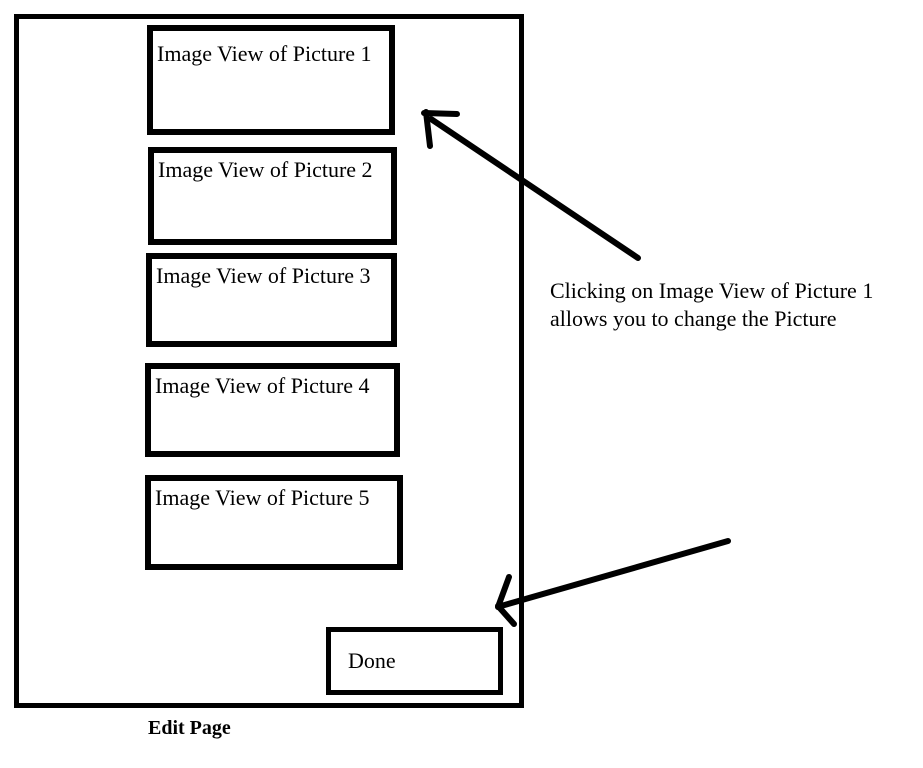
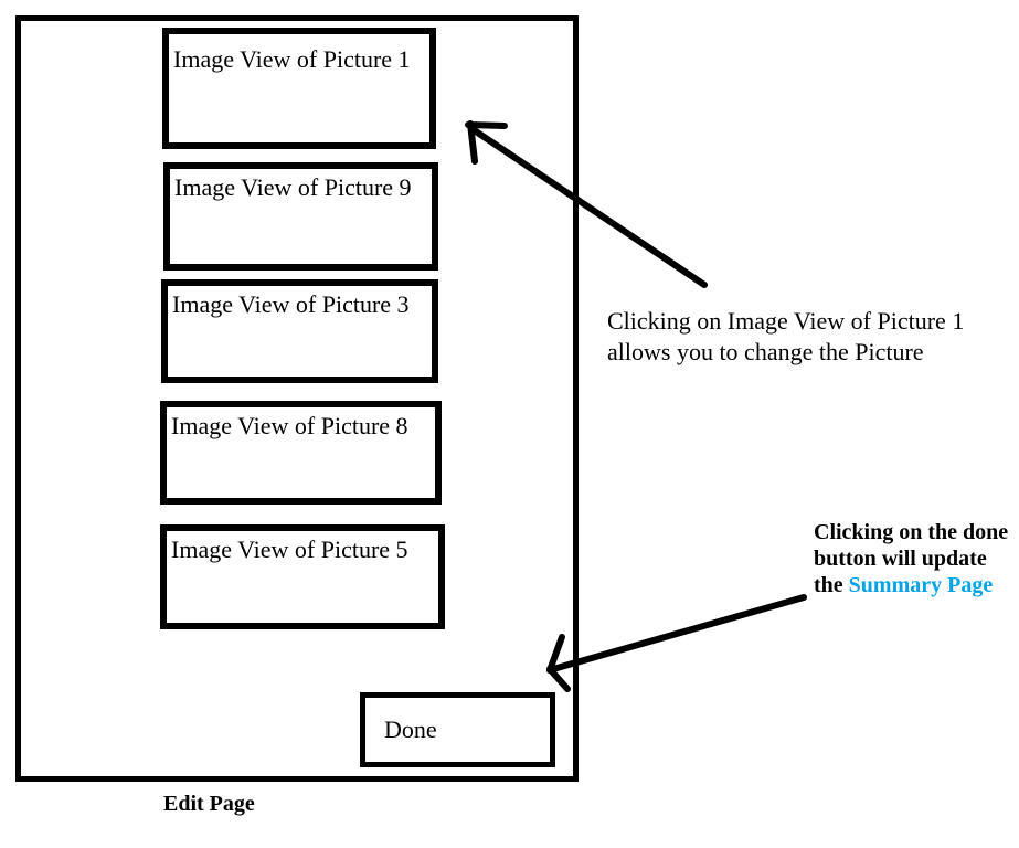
  Image View of Picture 1
- Image View of Picture 2
+ Image View of Picture 9
  Image View of Picture 3
- Image View of Picture 4
+ Image View of Picture 8
  Image View of Picture 5
  Done
  Edit Page
  Clicking on Image View of Picture 1
  allows you to change the Picture
+ Clicking on the done
+ button will update
+ the Summary Page
